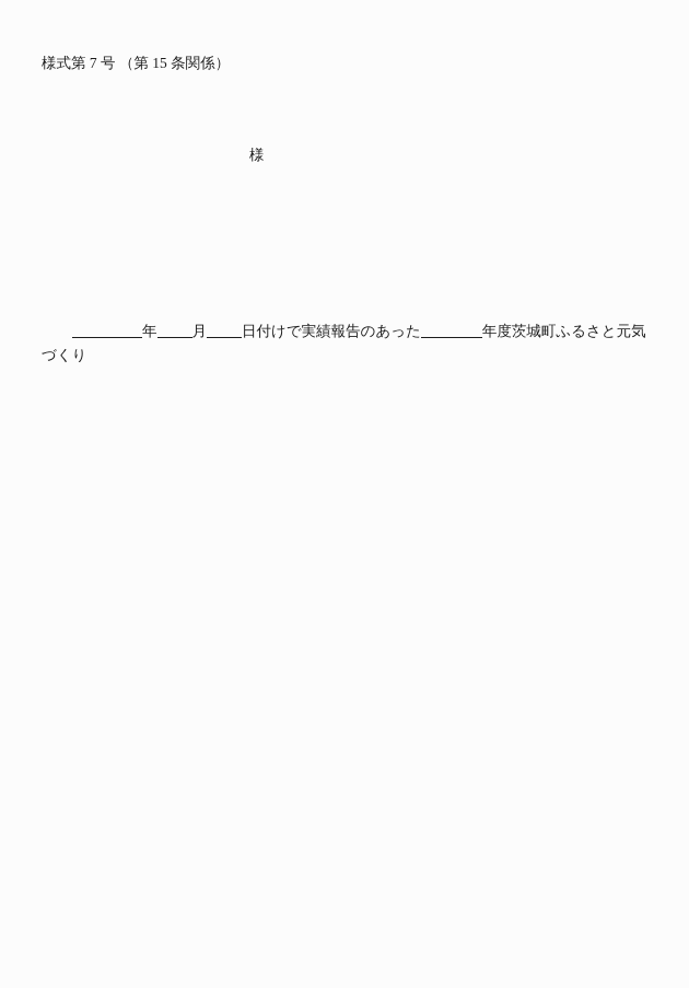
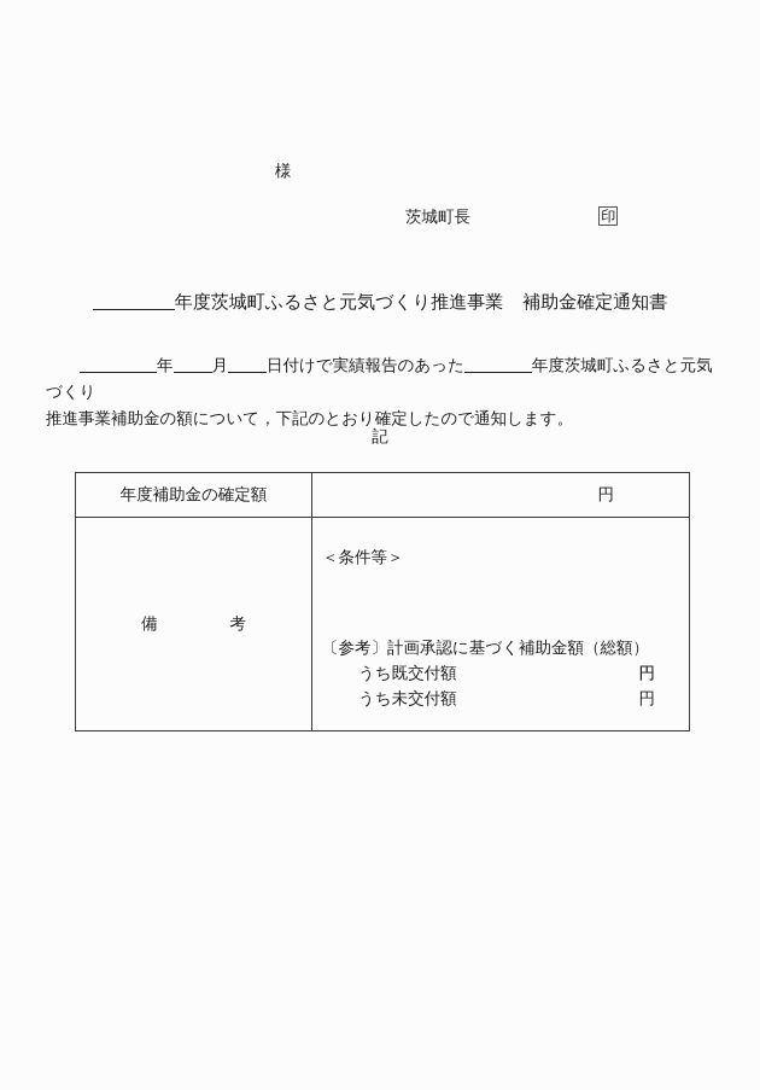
- 様式第 7 号 （第 15 条関係）
  様
+ 茨城町長 印
+ 年度茨城町ふるさと元気づくり推進事業 補助金確定通知書
  年 月 日付けで実績報告のあった 年度茨城町ふるさと元気づくり
+ 推進事業補助金の額について，下記のとおり確定したので通知します。
+ 記
+ 年度補助金の確定額	円
+ 備 考	＜条件等＞ 〔参考〕計画承認に基づく補助金額（総額） 円 うち既交付額 円 うち未交付額 円
